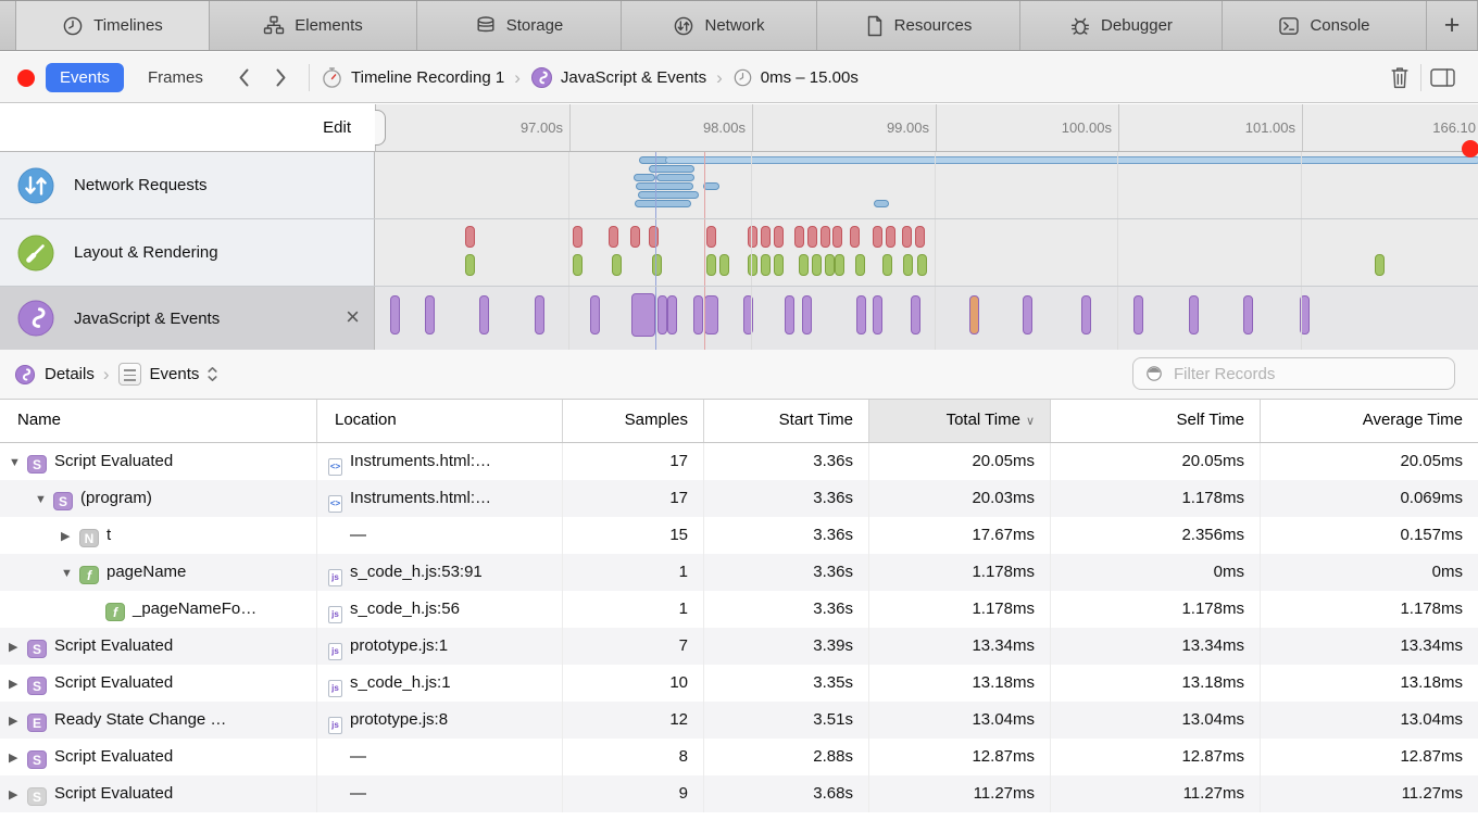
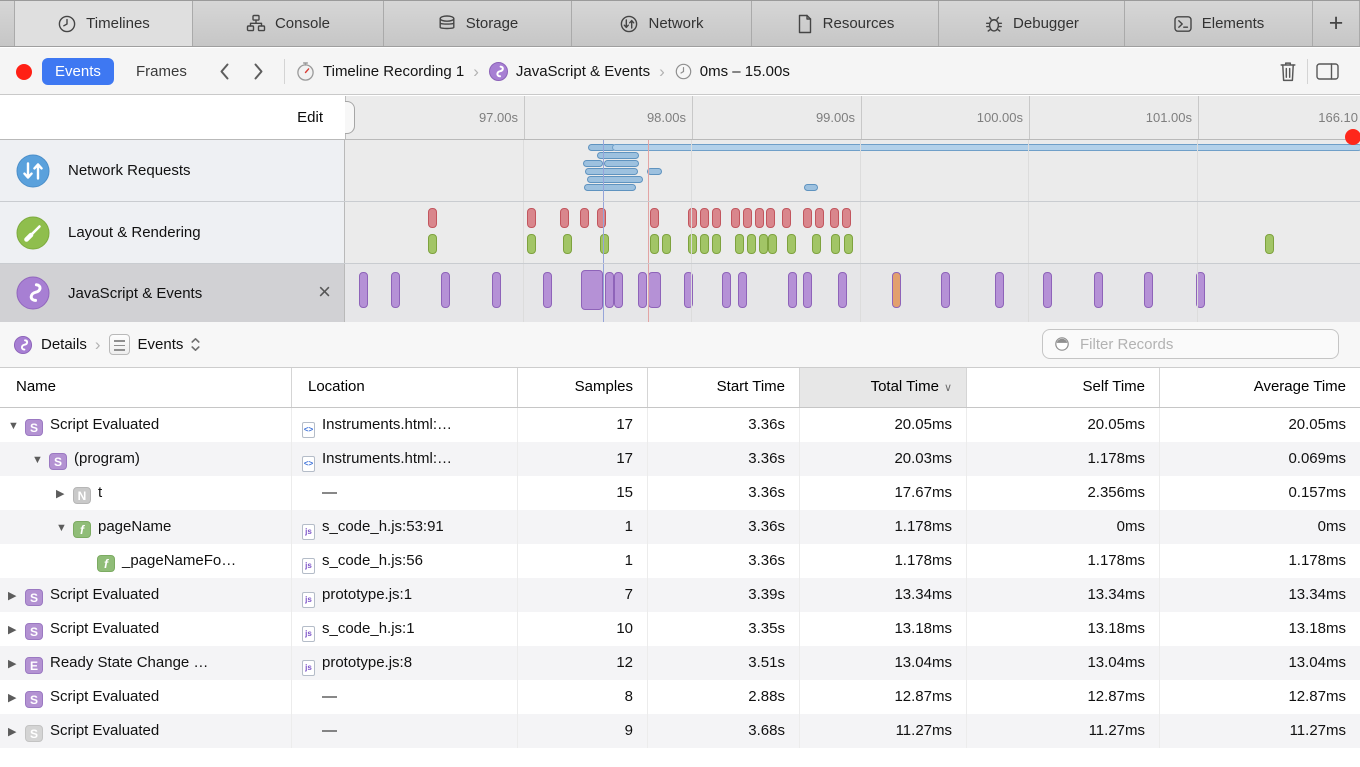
  Timelines
- Elements
+ Console
  Storage
  Network
  Resources
  Debugger
- Console
+ Elements
  +
  Events
  Frames
  Timeline Recording 1
  ›
  JavaScript & Events
  ›
  0ms – 15.00s
  Edit
  97.00s
  98.00s
  99.00s
  100.00s
  101.00s
  166.10
  Network Requests
  Layout & Rendering
  JavaScript & Events
  ×
  Details
  ›
  Events
  Filter Records
  Name
  Location
  Samples
  Start Time
  Total Time ∨
  Self Time
  Average Time
  ▼ S Script Evaluated
  <>Instruments.html:…
  17
  3.36s
  20.05ms
  20.05ms
  20.05ms
  ▼ S (program)
  <>Instruments.html:…
  17
  3.36s
  20.03ms
  1.178ms
  0.069ms
  ▶ N t
  —
  15
  3.36s
  17.67ms
  2.356ms
  0.157ms
  ▼ f pageName
  jss_code_h.js:53:91
  1
  3.36s
  1.178ms
  0ms
  0ms
  f _pageNameFo…
  jss_code_h.js:56
  1
  3.36s
  1.178ms
  1.178ms
  1.178ms
  ▶ S Script Evaluated
  jsprototype.js:1
  7
  3.39s
  13.34ms
  13.34ms
  13.34ms
  ▶ S Script Evaluated
  jss_code_h.js:1
  10
  3.35s
  13.18ms
  13.18ms
  13.18ms
  ▶ E Ready State Change …
  jsprototype.js:8
  12
  3.51s
  13.04ms
  13.04ms
  13.04ms
  ▶ S Script Evaluated
  —
  8
  2.88s
  12.87ms
  12.87ms
  12.87ms
  ▶ S Script Evaluated
  —
  9
  3.68s
  11.27ms
  11.27ms
  11.27ms
